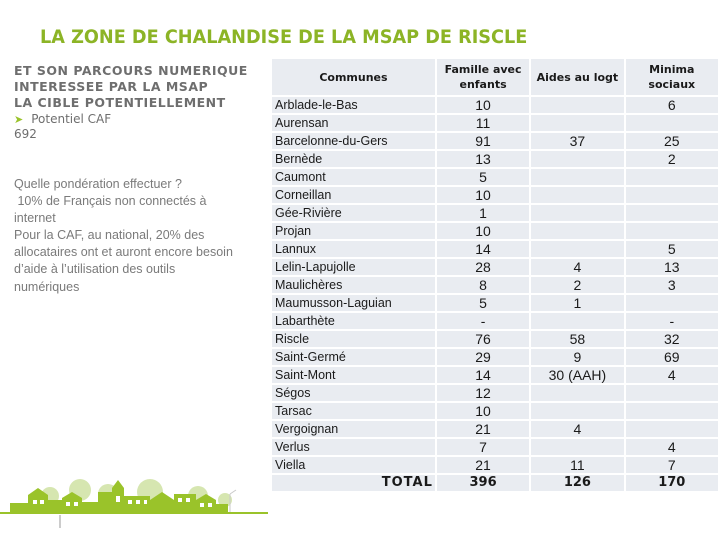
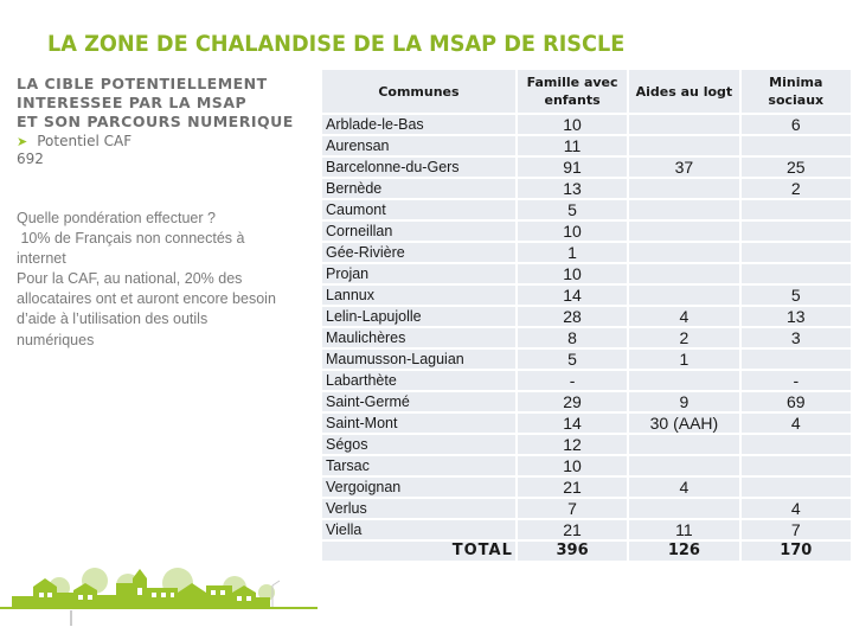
  LA ZONE DE CHALANDISE DE LA MSAP DE RISCLE
- ET SON PARCOURS NUMERIQUE
+ LA CIBLE POTENTIELLEMENT
  INTERESSEE PAR LA MSAP
- LA CIBLE POTENTIELLEMENT
+ ET SON PARCOURS NUMERIQUE
  ➤ Potentiel CAF
  692
  Quelle pondération effectuer ?
  10% de Français non connectés à
  internet
  Pour la CAF, au national, 20% des
  allocataires ont et auront encore besoin
  d’aide à l’utilisation des outils
  numériques
  Communes	Famille avecenfants	Aides au logt	Minima sociaux
  Arblade-le-Bas	10		6
  Aurensan	11
  Barcelonne-du-Gers	91	37	25
  Bernède	13		2
  Caumont	5
  Corneillan	10
  Gée-Rivière	1
  Projan	10
  Lannux	14		5
  Lelin-Lapujolle	28	4	13
  Maulichères	8	2	3
  Maumusson-Laguian	5	1
  Labarthète	-		-
- Riscle	76	58	32
  Saint-Germé	29	9	69
  Saint-Mont	14	30 (AAH)	4
  Ségos	12
  Tarsac	10
  Vergoignan	21	4
  Verlus	7		4
  Viella	21	11	7
  TOTAL	396	126	170
